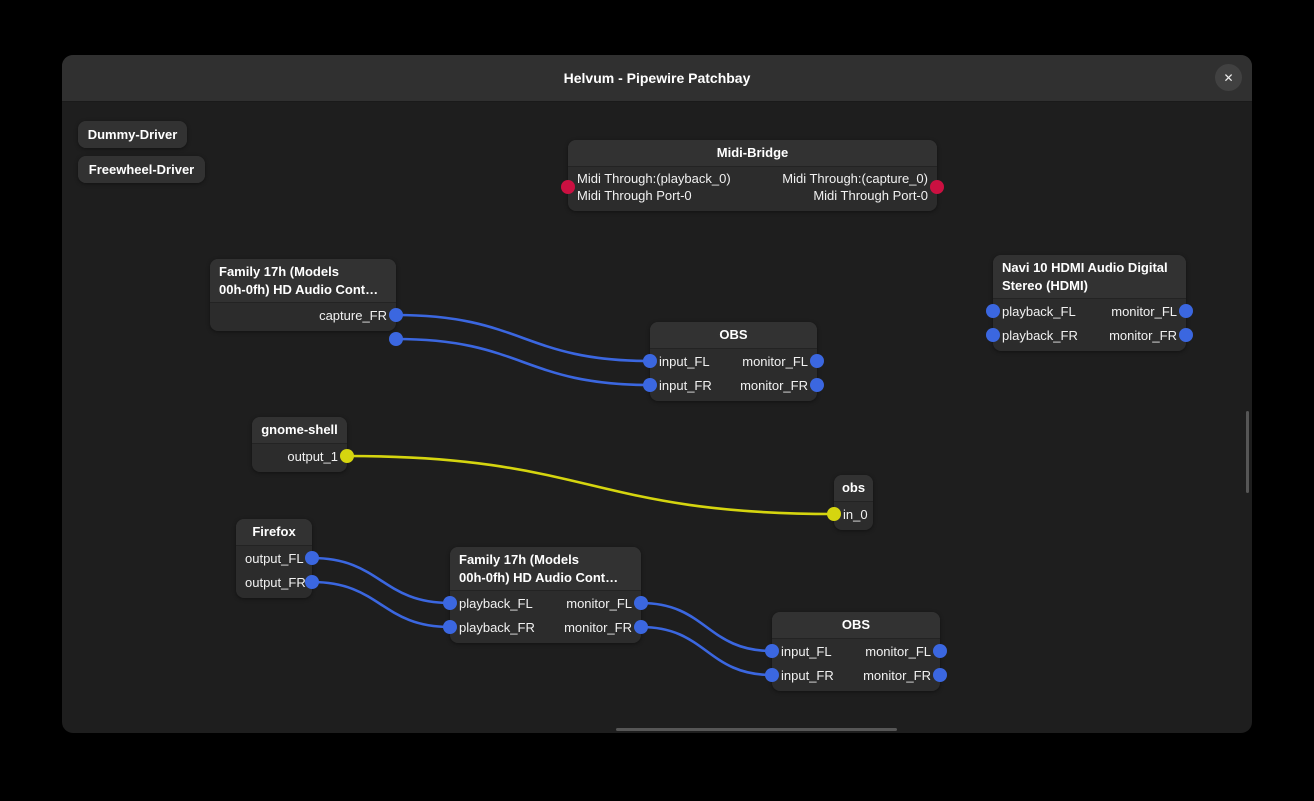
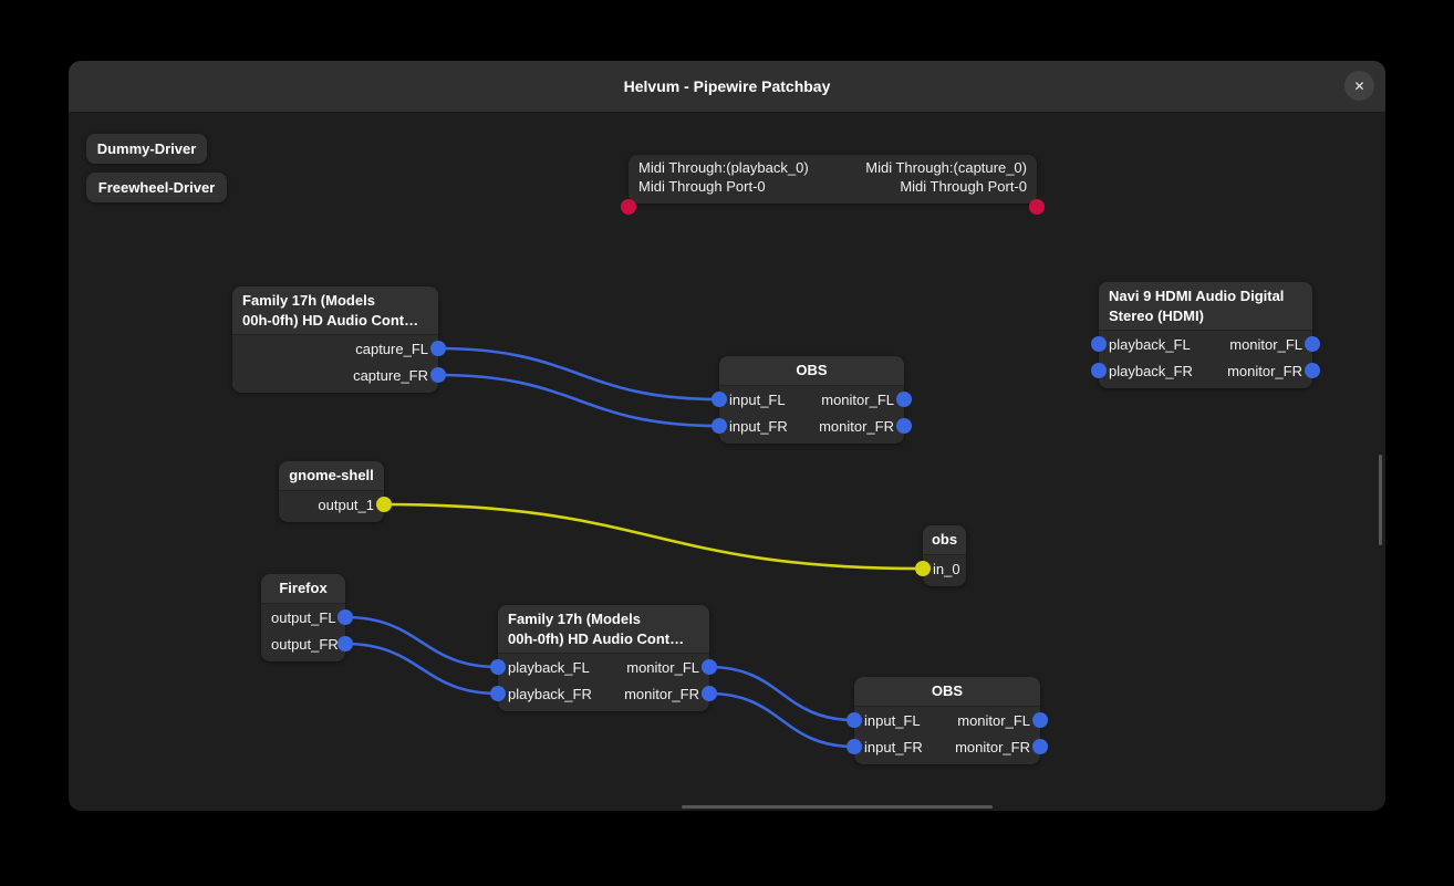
  Helvum - Pipewire Patchbay
  ✕
  Dummy-Driver
  Freewheel-Driver
- Midi-Bridge
  Midi Through:(playback_0)
  Midi Through Port-0
  Midi Through:(capture_0)
  Midi Through Port-0
  Family 17h (Models
  00h-0fh) HD Audio Cont…
+ capture_FL
  capture_FR
  OBS
  input_FL
  monitor_FL
  input_FR
  monitor_FR
- Navi 10 HDMI Audio Digital
+ Navi 9 HDMI Audio Digital
  Stereo (HDMI)
  playback_FL
  monitor_FL
  playback_FR
  monitor_FR
  gnome-shell
  output_1
  obs
  in_0
  Firefox
  output_FL
  output_FR
  Family 17h (Models
  00h-0fh) HD Audio Cont…
  playback_FL
  monitor_FL
  playback_FR
  monitor_FR
  OBS
  input_FL
  monitor_FL
  input_FR
  monitor_FR
